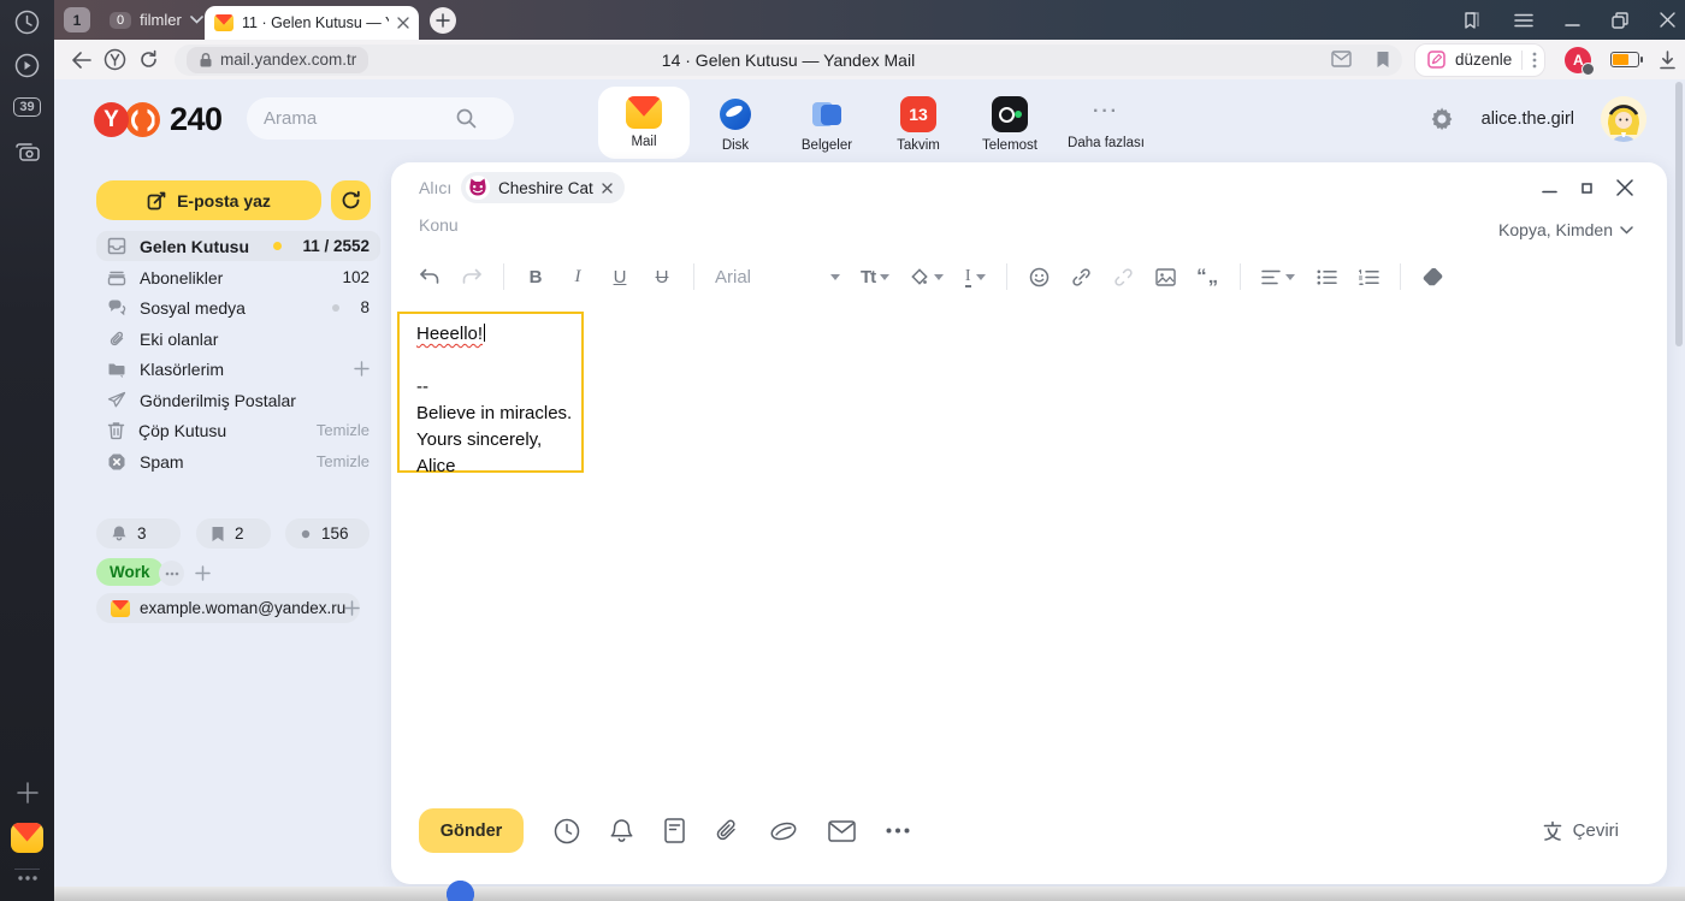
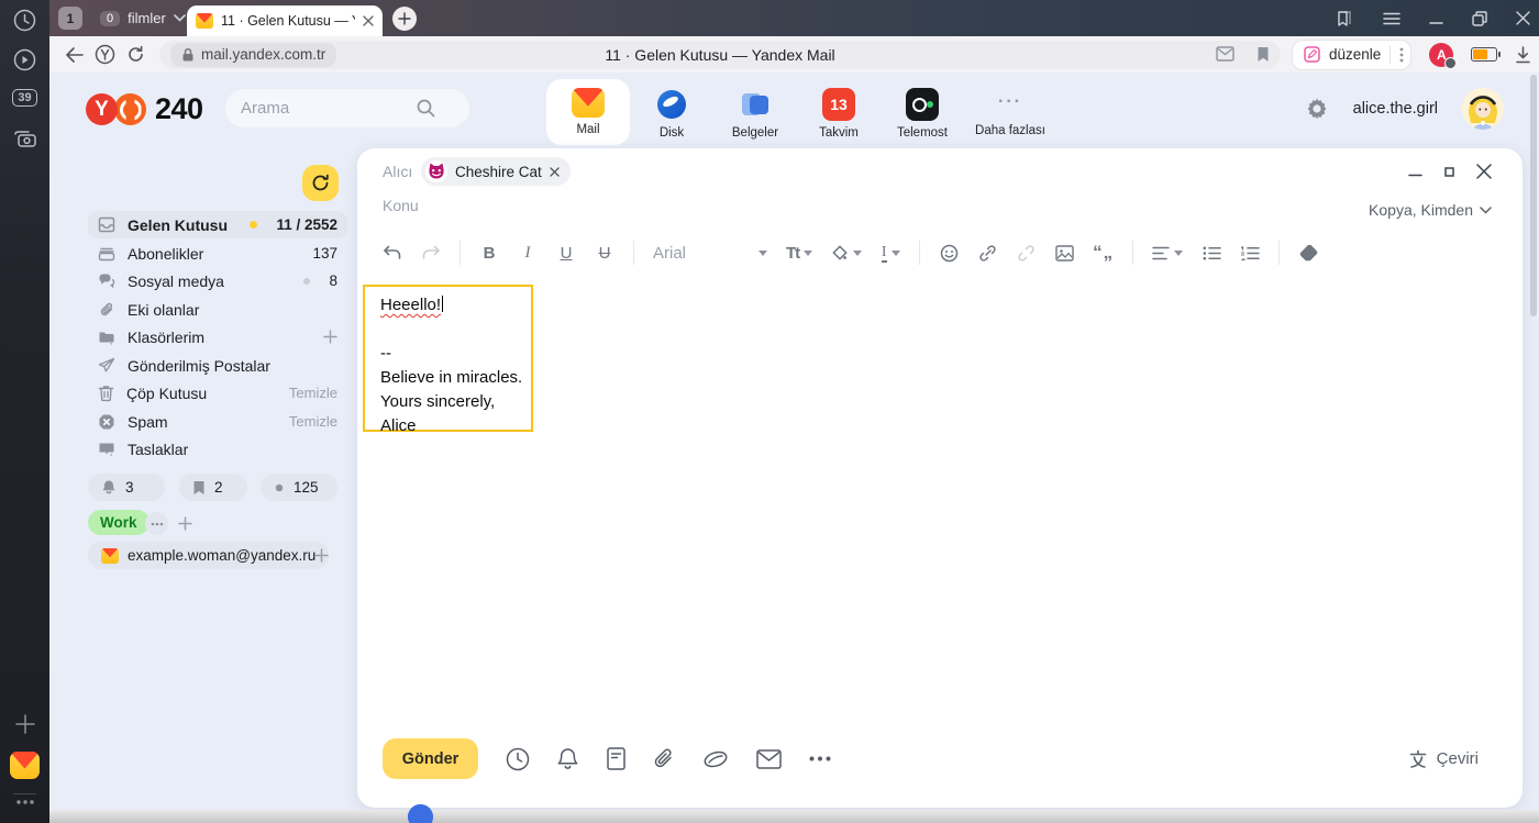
  1
  0
  filmler
  11 · Gelen Kutusu —
- 14 · Gelen Kutusu — Yandex Mail
+ 11 · Gelen Kutusu — Yandex Mail
  mail.yandex.com.tr
  düzenle
  A
  39
  Y
  240
  Arama
  Mail
  Disk
  Belgeler
  13
  Takvim
  Telemost
  ···
  Daha fazlası
  alice.the.girl
- E-posta yaz
  Gelen Kutusu
  11 / 2552
  Abonelikler
- 102
+ 137
  Sosyal medya
  8
  Eki olanlar
  Klasörlerim
  Gönderilmiş Postalar
  Çöp Kutusu
  Temizle
  Spam
  Temizle
+ Taslaklar
  3
  2
- 156
+ 125
  Work
  example.woman@yandex.ru
  Alıcı
  Cheshire Cat
  Konu
  Kopya, Kimden
  B
  I
  U
  U
  Arial
  Tt
  I
  “„
  Heeello!
  --
  Believe in miracles.
  Yours sincerely,
  Alice
  Gönder
  Çeviri
